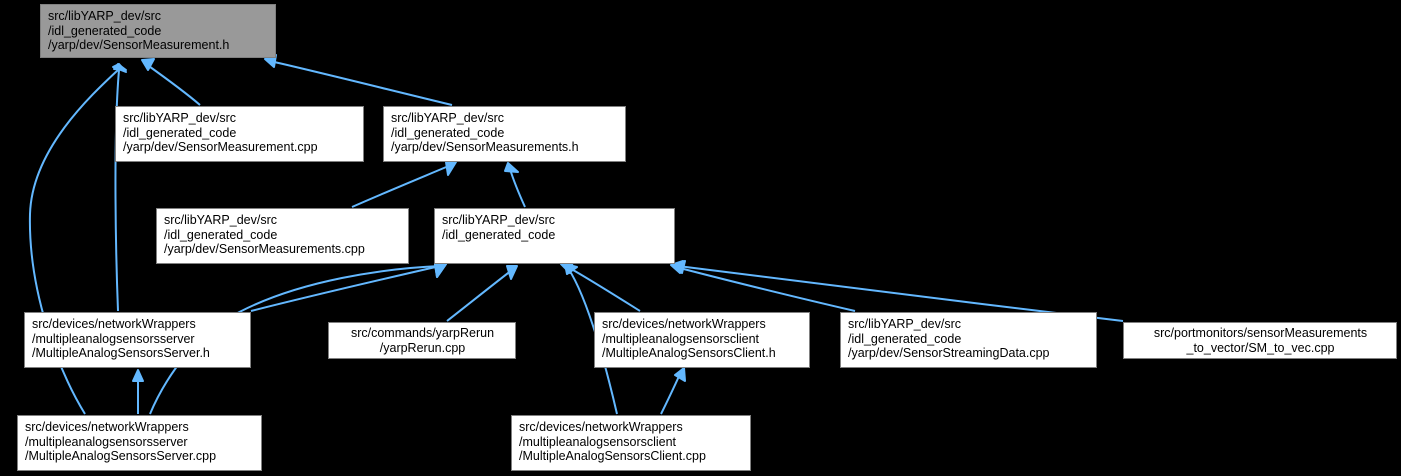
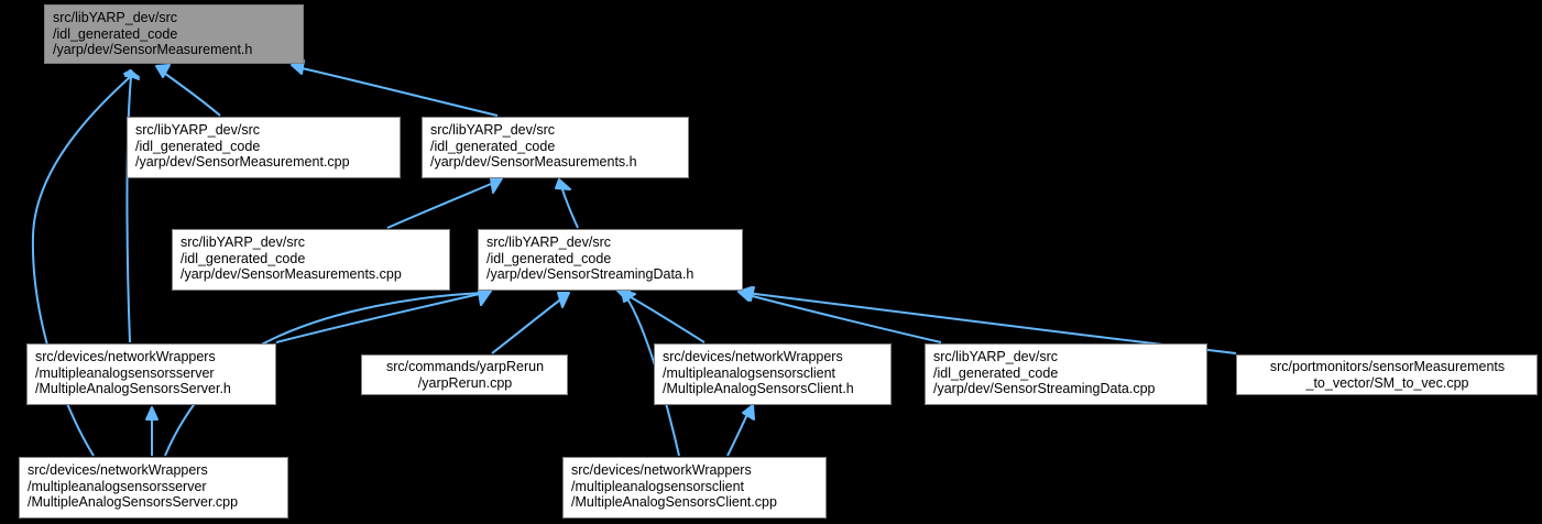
  src/libYARP_dev/src
  /idl_generated_code
  /yarp/dev/SensorMeasurement.h
  src/libYARP_dev/src
  /idl_generated_code
  /yarp/dev/SensorMeasurement.cpp
  src/libYARP_dev/src
  /idl_generated_code
  /yarp/dev/SensorMeasurements.h
  src/libYARP_dev/src
  /idl_generated_code
  /yarp/dev/SensorMeasurements.cpp
  src/libYARP_dev/src
  /idl_generated_code
+ /yarp/dev/SensorStreamingData.h
  src/devices/networkWrappers
  /multipleanalogsensorsserver
  /MultipleAnalogSensorsServer.h
  src/commands/yarpRerun
  /yarpRerun.cpp
  src/devices/networkWrappers
  /multipleanalogsensorsclient
  /MultipleAnalogSensorsClient.h
  src/libYARP_dev/src
  /idl_generated_code
  /yarp/dev/SensorStreamingData.cpp
  src/portmonitors/sensorMeasurements
  _to_vector/SM_to_vec.cpp
  src/devices/networkWrappers
  /multipleanalogsensorsserver
  /MultipleAnalogSensorsServer.cpp
  src/devices/networkWrappers
  /multipleanalogsensorsclient
  /MultipleAnalogSensorsClient.cpp
